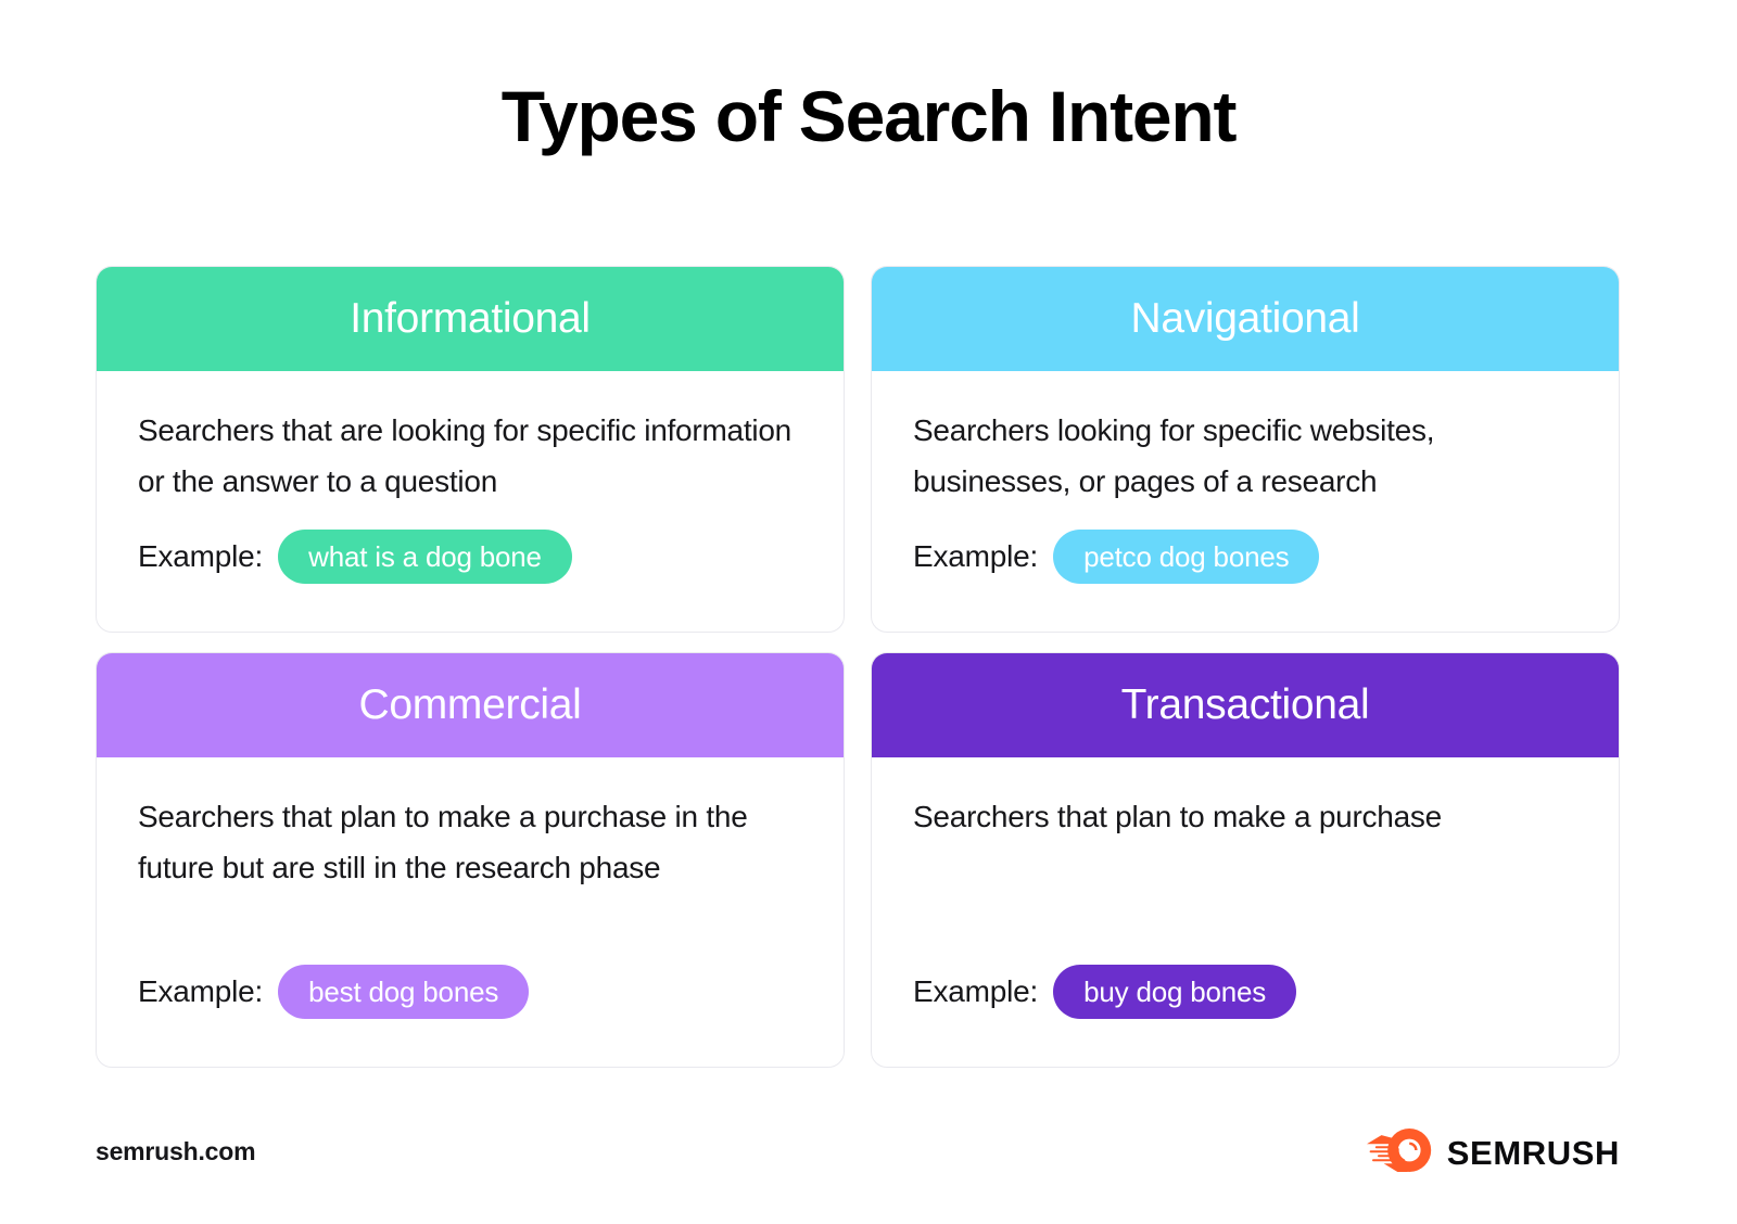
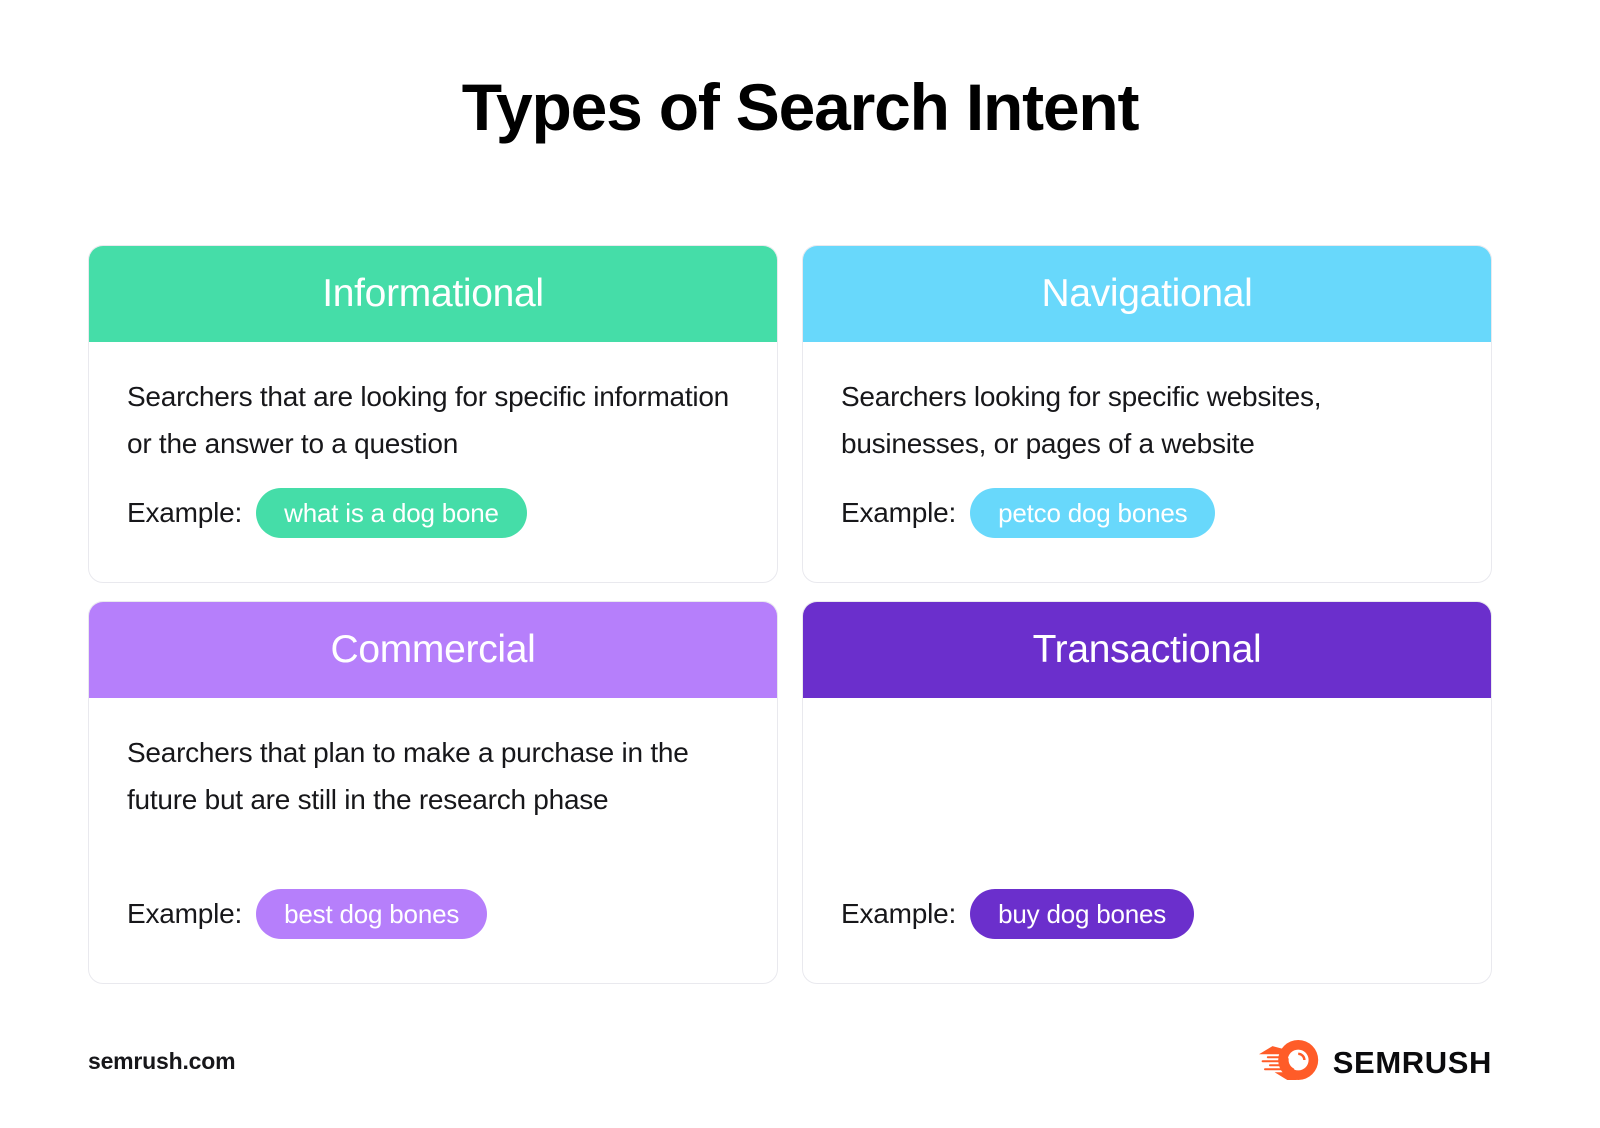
  Types of Search Intent
  Informational
  Searchers that are looking for specific information or the answer to a question
  Example:
  what is a dog bone
  Navigational
- Searchers looking for specific websites, businesses, or pages of a research
+ Searchers looking for specific websites, businesses, or pages of a website
  Example:
  petco dog bones
  Commercial
  Searchers that plan to make a purchase in the future but are still in the research phase
  Example:
  best dog bones
  Transactional
- Searchers that plan to make a purchase
  Example:
  buy dog bones
  semrush.com
  SEMRUSH
